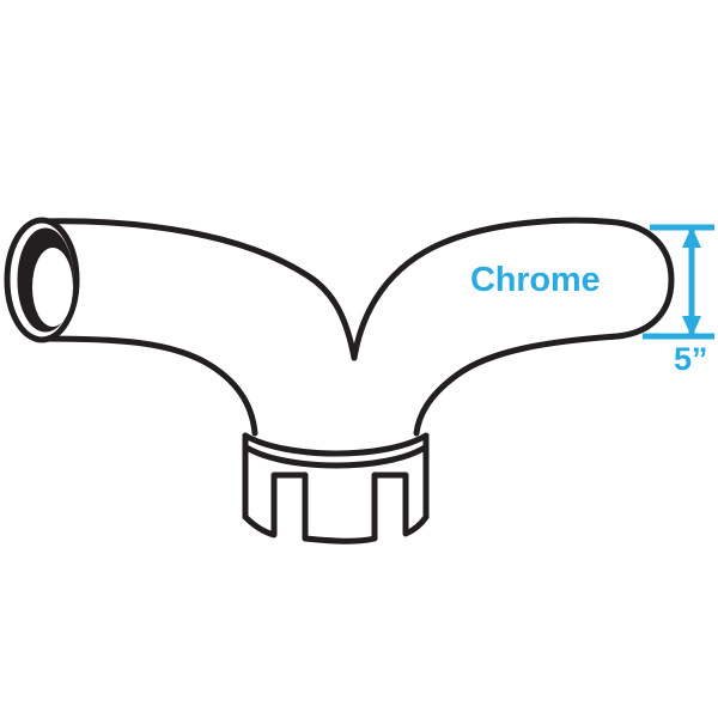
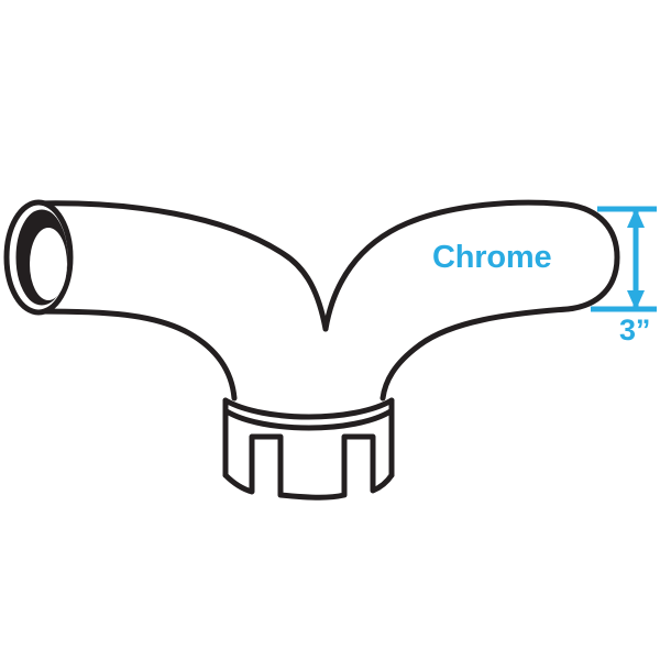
  Chrome
- 5”
+ 3”
